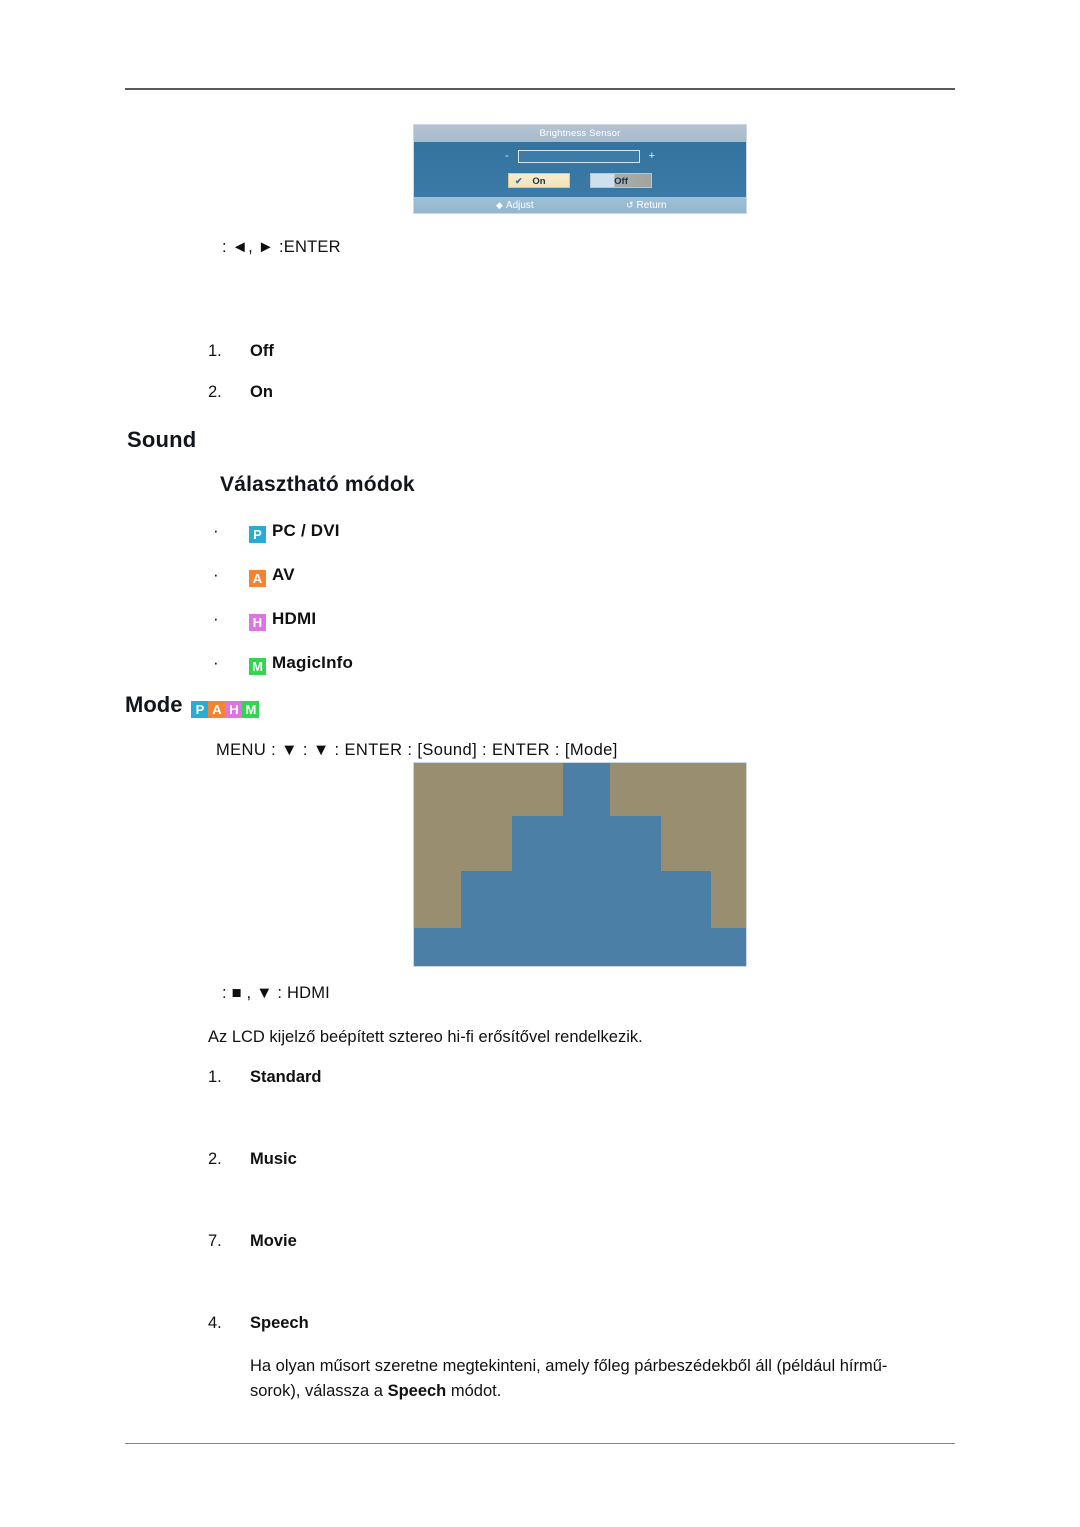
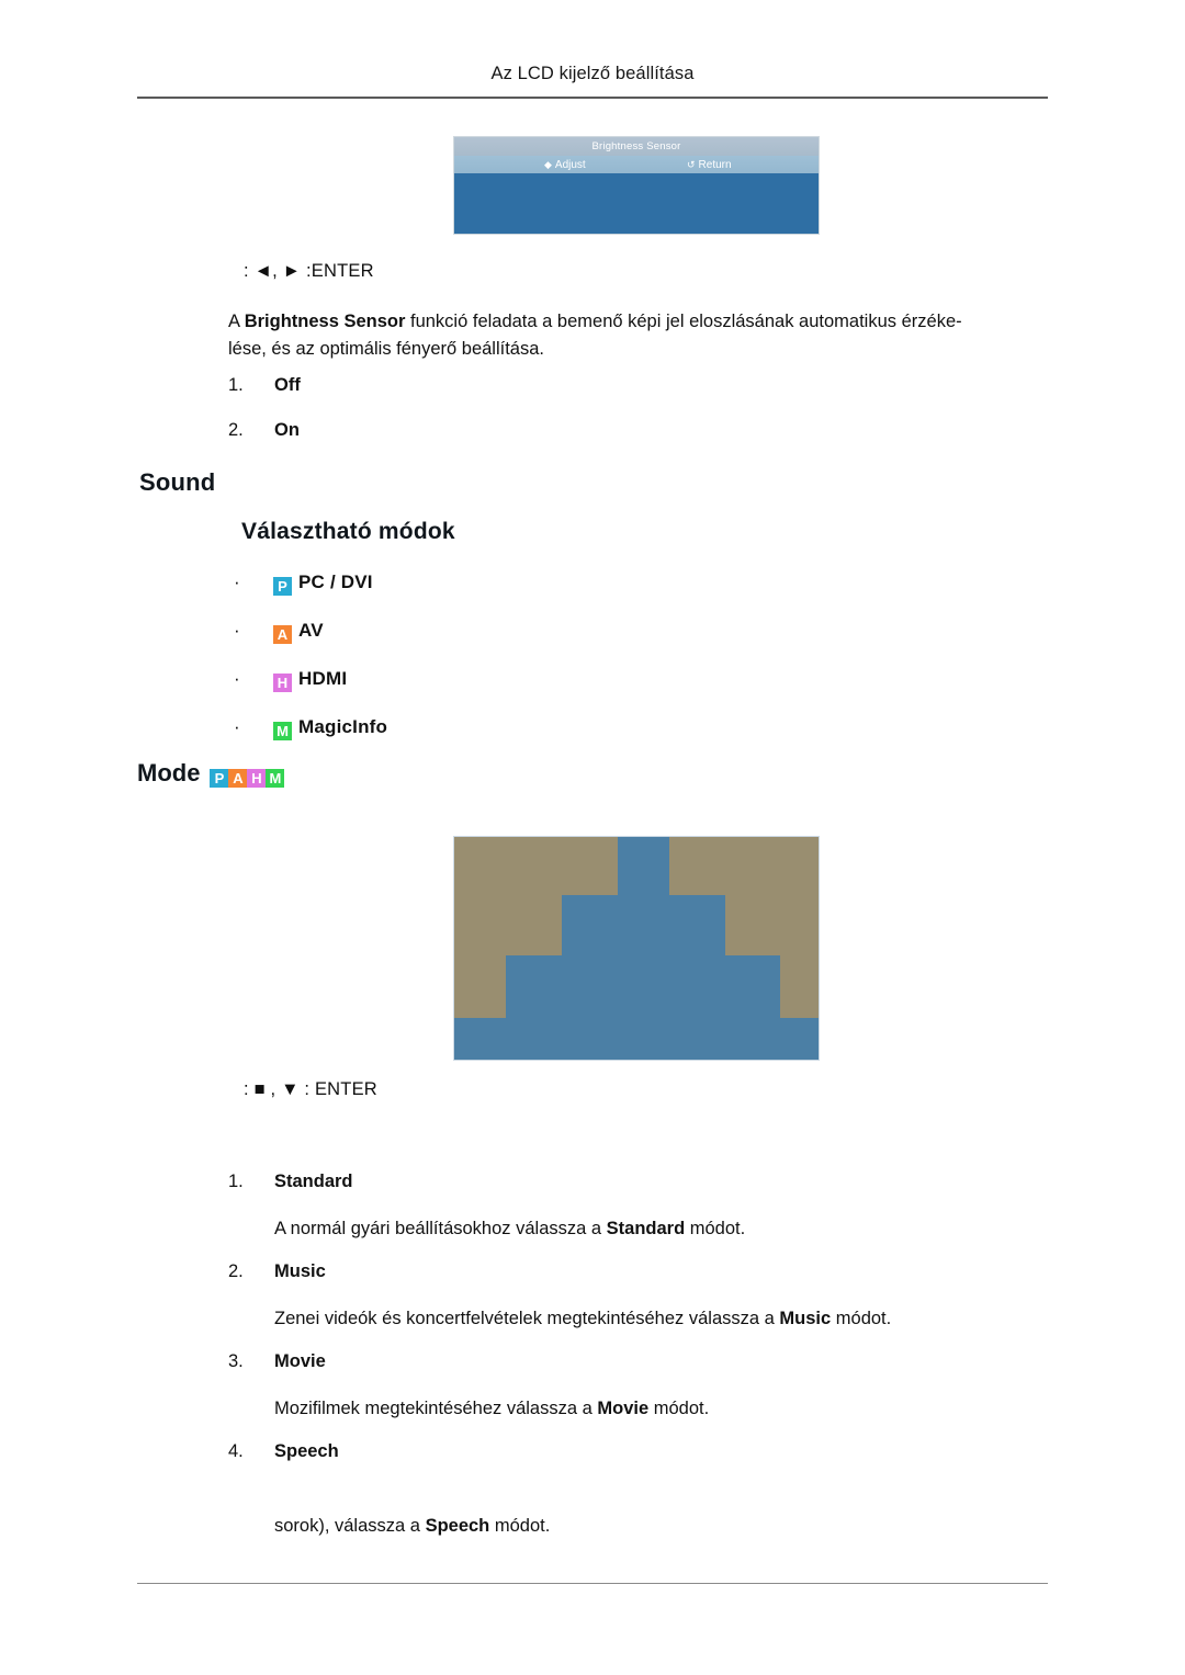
+ Az LCD kijelző beállítása
  Brightness Sensor
- -
- +
- ✔
- On
- Off
  ◆ Adjust
  ↺ Return
  : ◄, ► :ENTER
+ A Brightness Sensor funkció feladata a bemenő képi jel eloszlásának automatikus érzéke-
+ lése, és az optimális fényerő beállítása.
  1. Off
  2. On
  Sound
  Választható módok
  · P PC / DVI
  · A AV
  · H HDMI
  · M MagicInfo
  Mode P A H M
- MENU : ▼ : ▼ : ENTER : [Sound] : ENTER : [Mode]
- : ■ , ▼ : HDMI
+ : ■ , ▼ : ENTER
- Az LCD kijelző beépített sztereo hi-fi erősítővel rendelkezik.
  1. Standard
+ A normál gyári beállításokhoz válassza a Standard módot.
  2. Music
+ Zenei videók és koncertfelvételek megtekintéséhez válassza a Music módot.
- 7. Movie
+ 3. Movie
+ Mozifilmek megtekintéséhez válassza a Movie módot.
  4. Speech
- Ha olyan műsort szeretne megtekinteni, amely főleg párbeszédekből áll (például hírmű-
  sorok), válassza a Speech módot.
